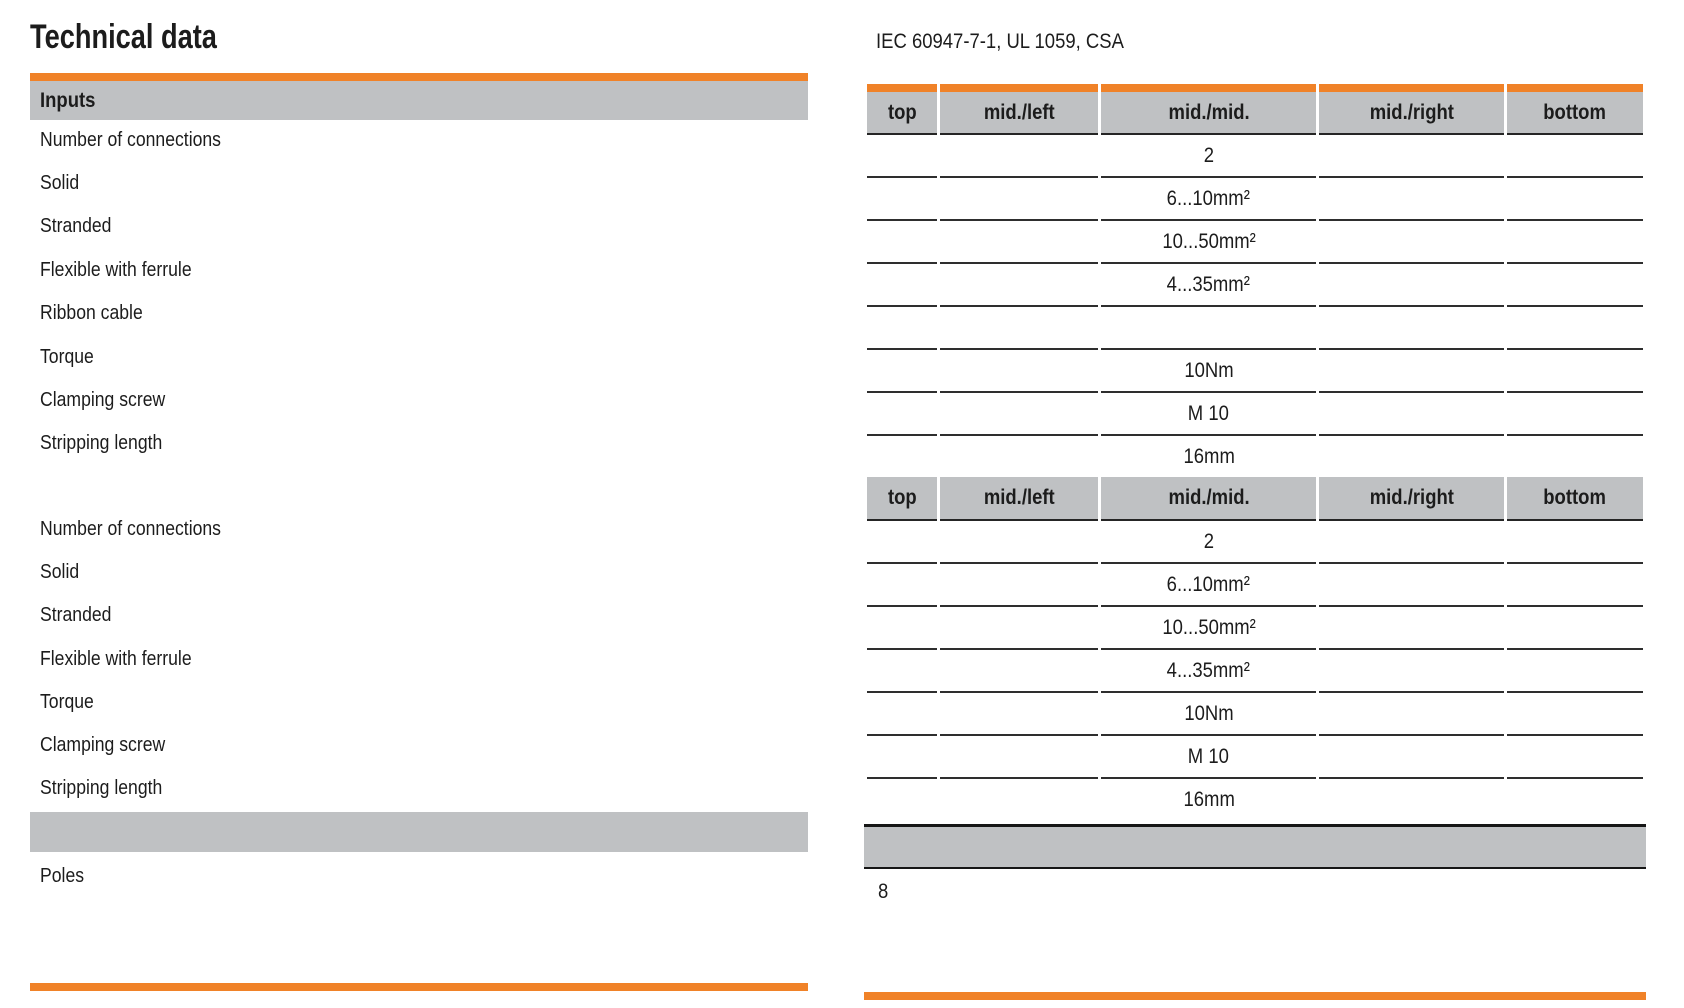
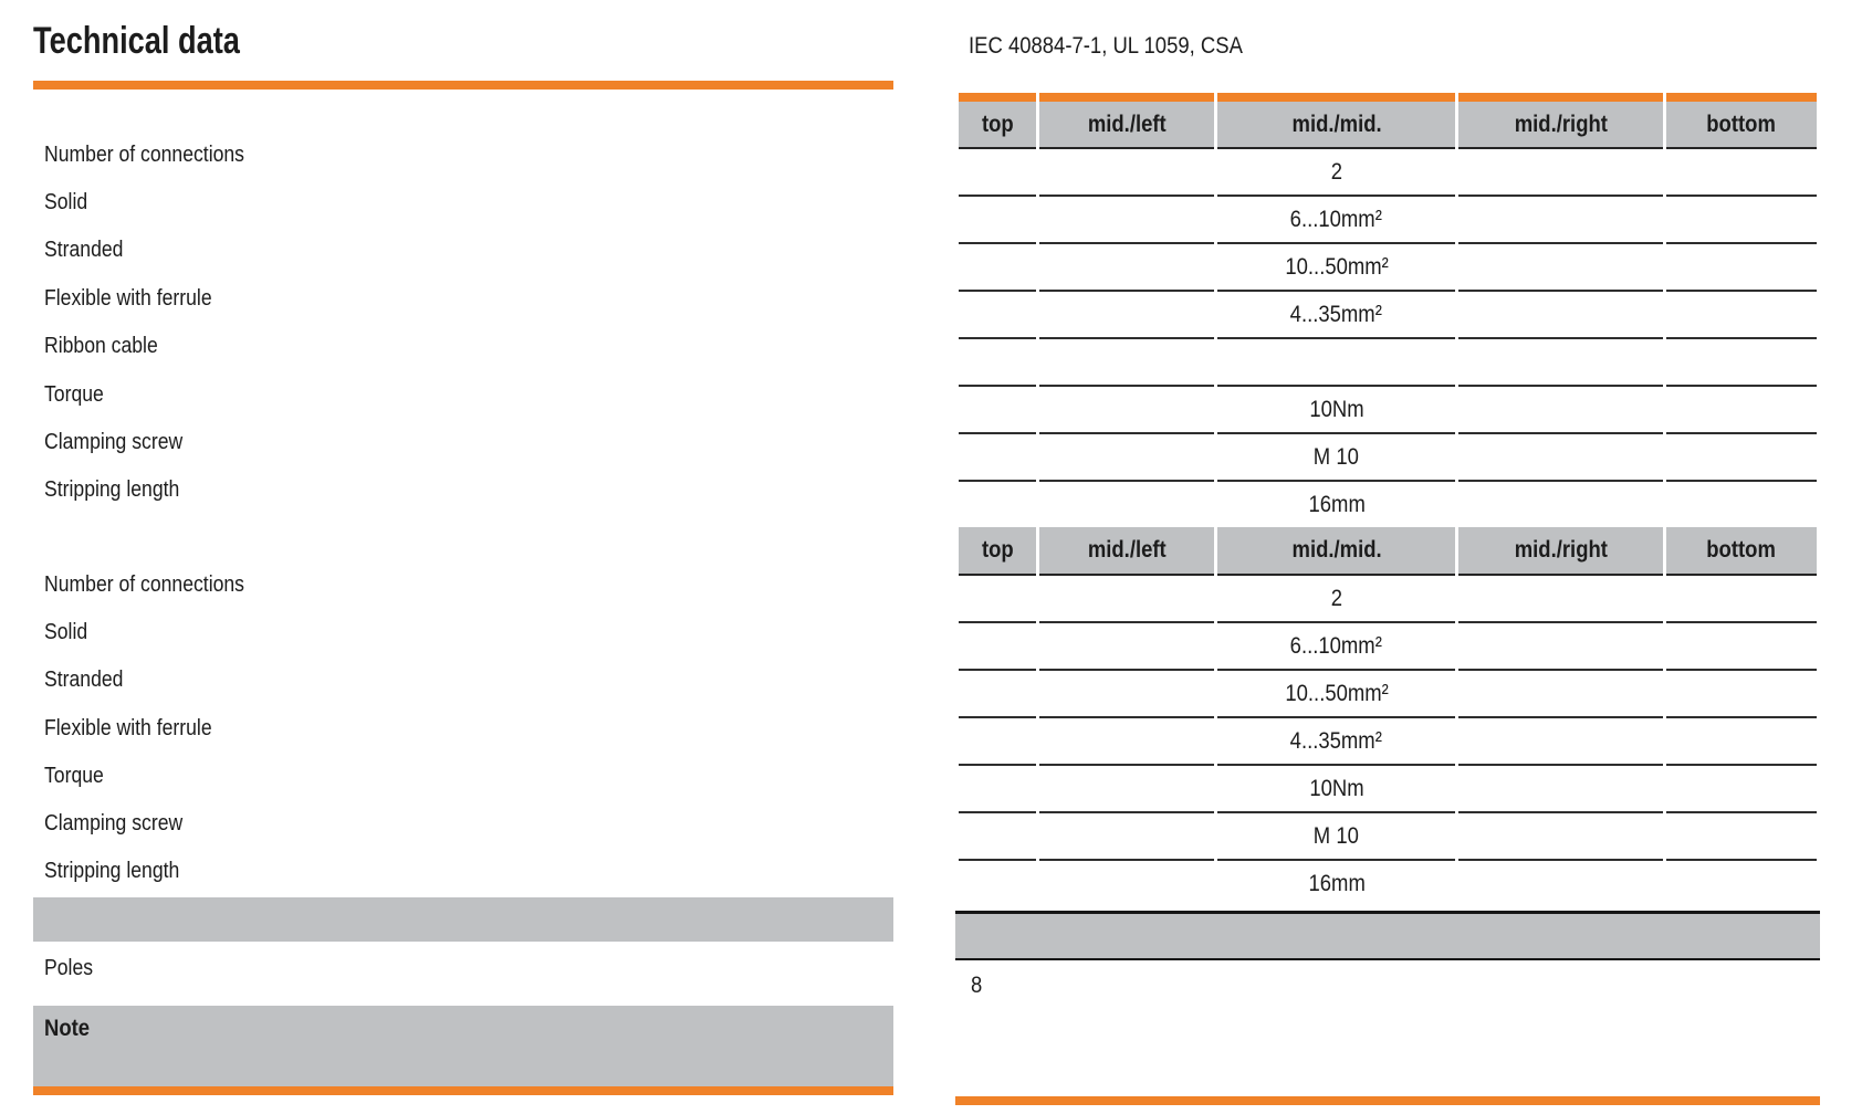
  Technical data
- Inputs
  Number of connections
  Solid
  Stranded
  Flexible with ferrule
  Ribbon cable
  Torque
  Clamping screw
  Stripping length
  Number of connections
  Solid
  Stranded
  Flexible with ferrule
  Torque
  Clamping screw
  Stripping length
  Poles
+ Note
- IEC 60947-7-1, UL 1059, CSA
+ IEC 40884-7-1, UL 1059, CSA
  top	mid./left	mid./mid.	mid./right	bottom
  		2
  		6...10mm²
  		10...50mm²
  		4...35mm²
  		10Nm
  		M 10
  		16mm
  top	mid./left	mid./mid.	mid./right	bottom
  		2
  		6...10mm²
  		10...50mm²
  		4...35mm²
  		10Nm
  		M 10
  		16mm
  8
